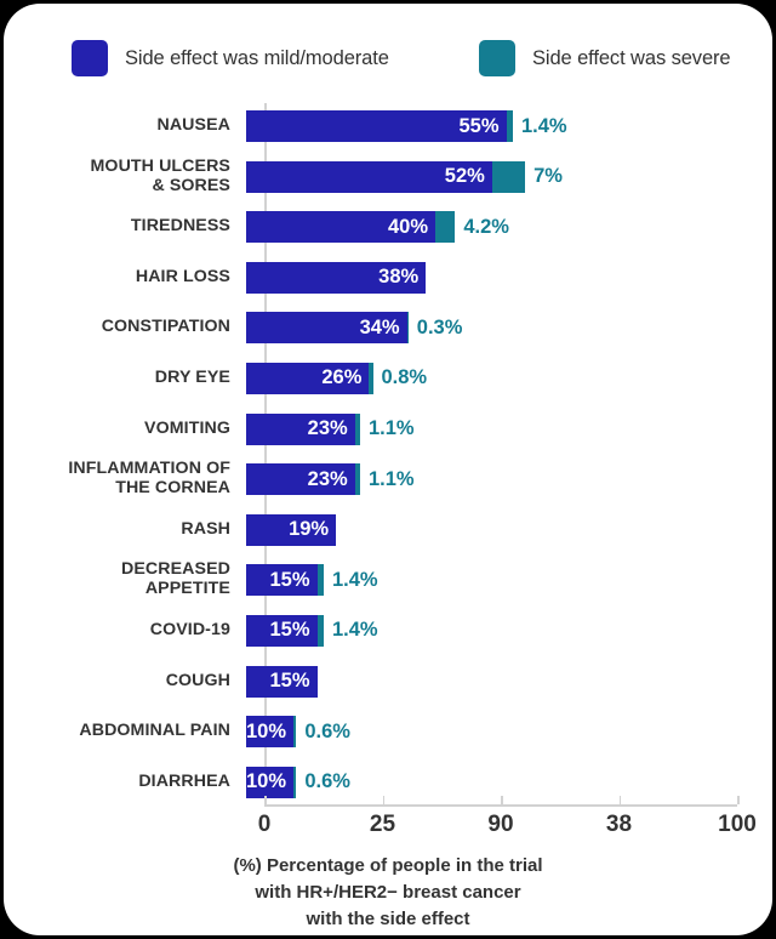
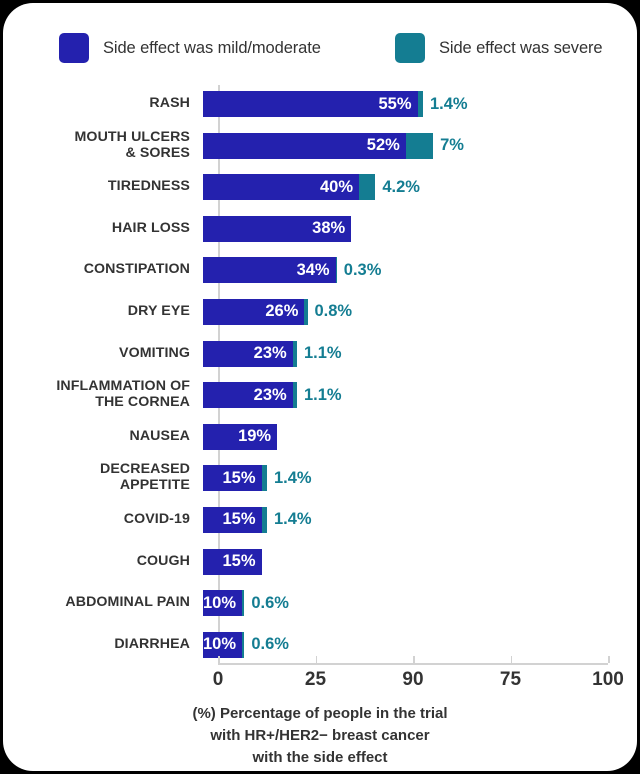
  Side effect was mild/moderate
  Side effect was severe
- NAUSEA
+ RASH
  55%
  1.4%
  MOUTH ULCERS
  & SORES
  52%
  7%
  TIREDNESS
  40%
  4.2%
  HAIR LOSS
  38%
  CONSTIPATION
  34%
  0.3%
  DRY EYE
  26%
  0.8%
  VOMITING
  23%
  1.1%
  INFLAMMATION OF
  THE CORNEA
  23%
  1.1%
- RASH
+ NAUSEA
  19%
  DECREASED
  APPETITE
  15%
  1.4%
  COVID-19
  15%
  1.4%
  COUGH
  15%
  ABDOMINAL PAIN
  10%
  0.6%
  DIARRHEA
  10%
  0.6%
  0
  25
  90
- 38
+ 75
  100
  (%) Percentage of people in the trial
  with HR+/HER2− breast cancer
  with the side effect
